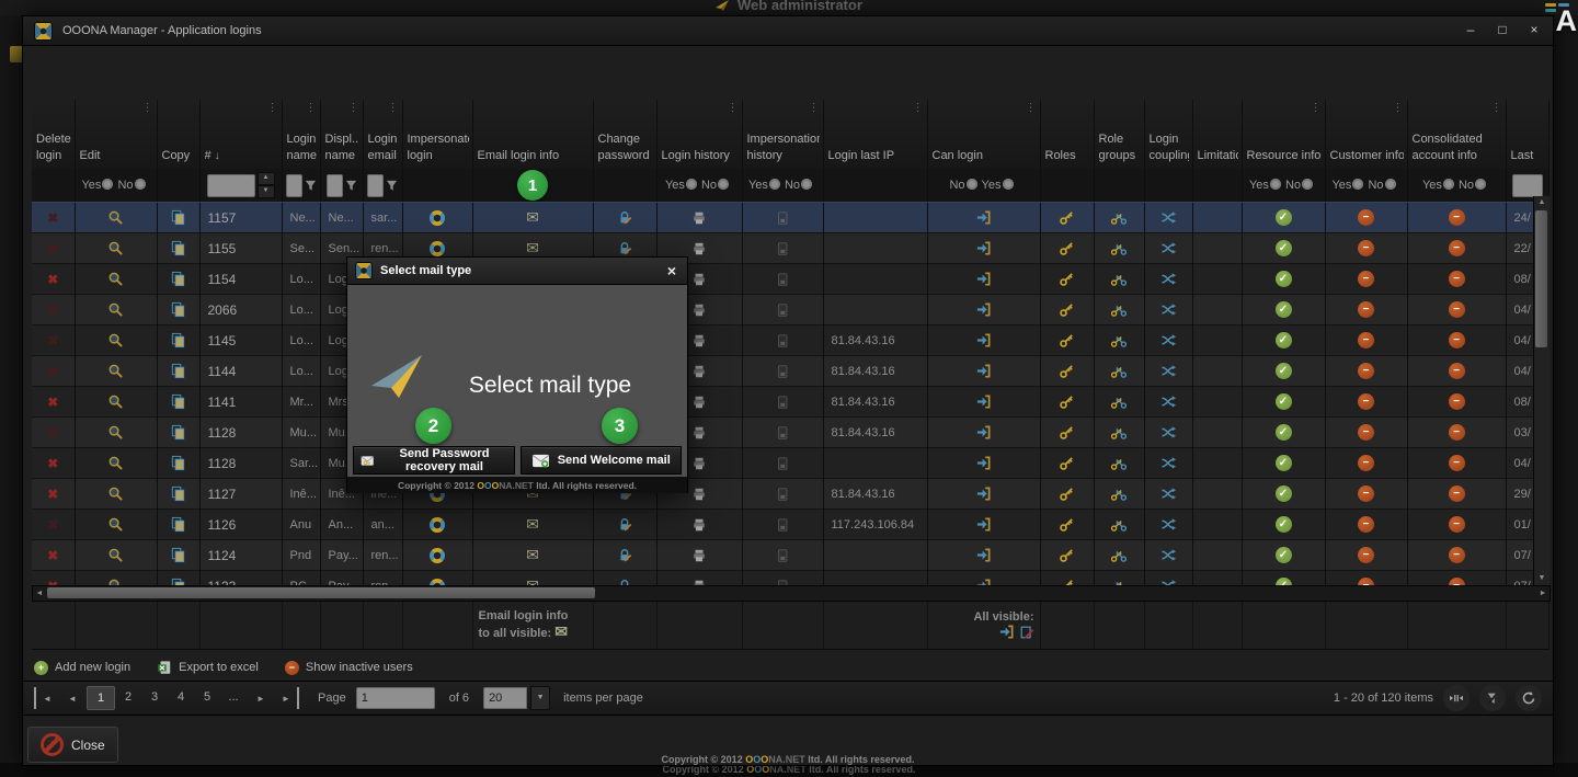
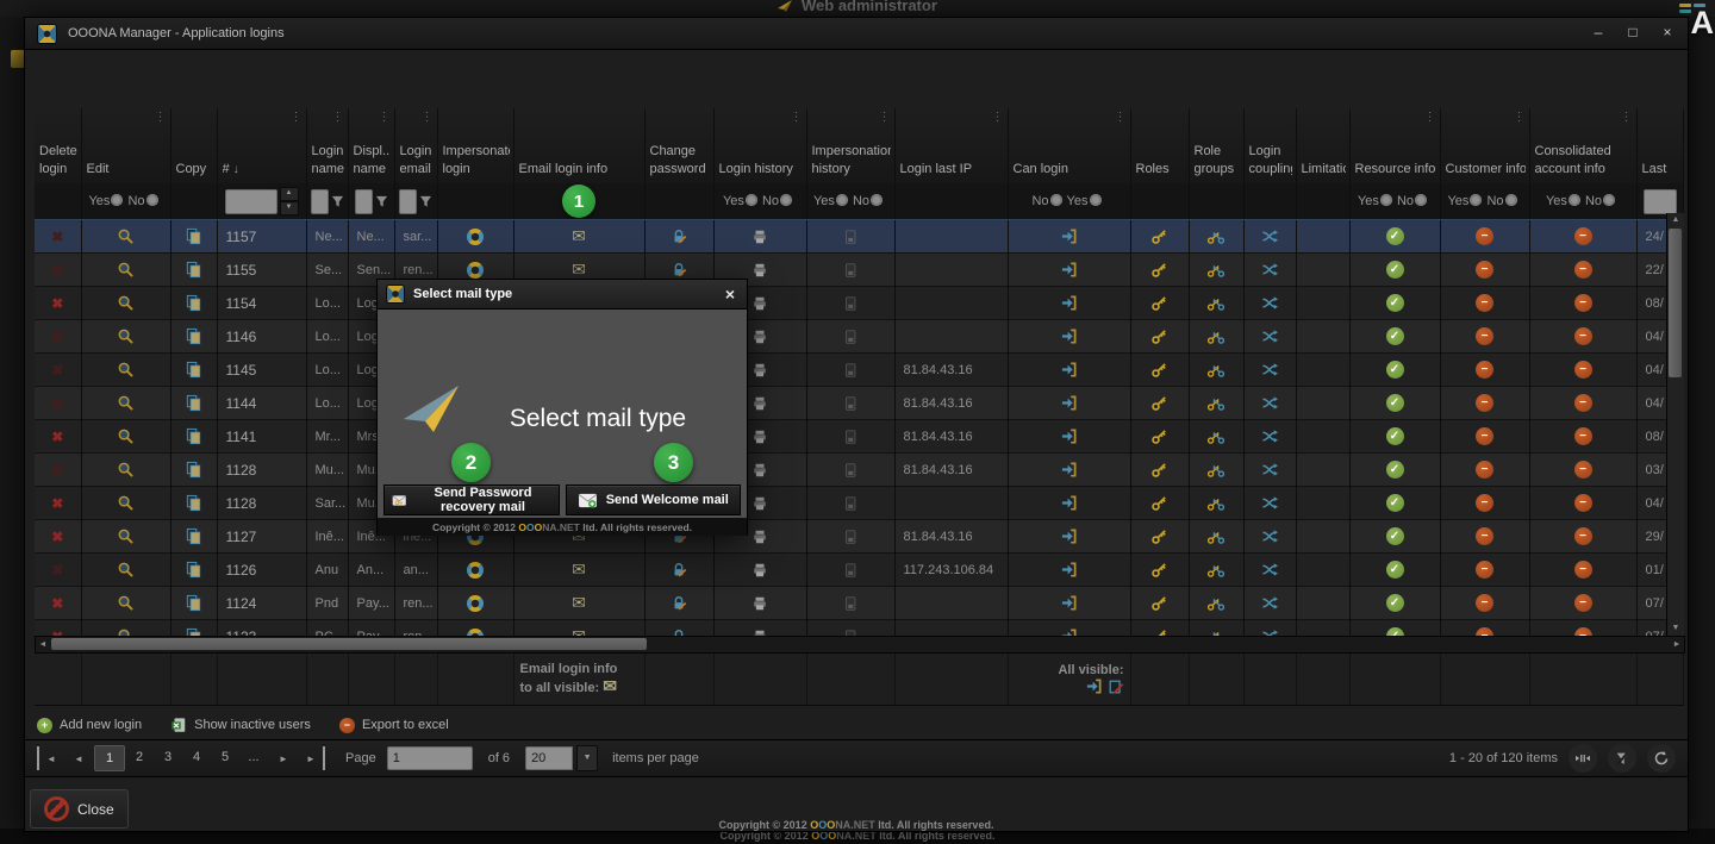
  Web administrator
  A
  Copyright © 2012 OOONA.NET ltd. All rights reserved.
  OOONA Manager - Application logins
  –
  □
  ×
  Deletelogin	⋮Edit	Copy	⋮# ↓	⋮Loginname	⋮Displ..name	⋮Loginemail	Impersonatlogin	Email login info	Changepassword	⋮Login history	⋮Impersonatiohistory	⋮Login last IP	⋮Can login	Roles	Rolegroups	Logincouplin	Limitati	⋮Resource info	⋮Customer info	⋮Consolidatedaccount info	Last
  	Yes No							1		Yes No	Yes No		No Yes					Yes No	Yes No	Yes No
  ✖			1157	Ne...	Ne...	sar...		✉										✓	−	−	24/
  ✖			1155	Se...	Sen...	ren...		✉										✓	−	−	22/
  ✖			1154	Lo...	Log													✓	−	−	08/
- ✖			2066	Lo...	Log													✓	−	−	04/
+ ✖			1146	Lo...	Log													✓	−	−	04/
  ✖			1145	Lo...	Log							81.84.43.16						✓	−	−	04/
  ✖			1144	Lo...	Log							81.84.43.16						✓	−	−	04/
  ✖			1141	Mr...	Mr							81.84.43.16						✓	−	−	08/
  ✖			1128	Mu...	Mu							81.84.43.16						✓	−	−	03/
  ✖			1128	Sar...	Mu													✓	−	−	04/
  ✖			1127	Inê...	Inê...	ine...		✉				81.84.43.16						✓	−	−	29/
  ✖			1126	Anu	An...	an...		✉				117.243.106.84						✓	−	−	01/
  ✖			1124	Pnd	Pay...	ren...		✉										✓	−	−	07/
  								Email login infoto all visible: ✉					All visible:
  +
  Add new login
- Export to excel
+ Show inactive users
  −
- Show inactive users
+ Export to excel
  ◄
  ◄
  1
  2
  3
  4
  5
  ...
  ►
  ►
  Page
  1
  of 6
  20
  items per page
  1 - 20 of 120 items
  Close
  Copyright © 2012 OOONA.NET ltd. All rights reserved.
  Select mail type
  ×
  Select mail type
  Send Password recovery mail
  Send Welcome mail
  Copyright © 2012 OOONA.NET ltd. All rights reserved.
  2
  3
